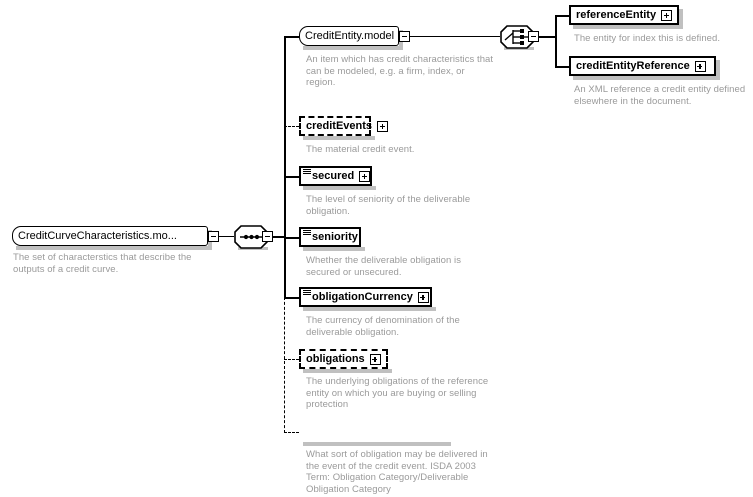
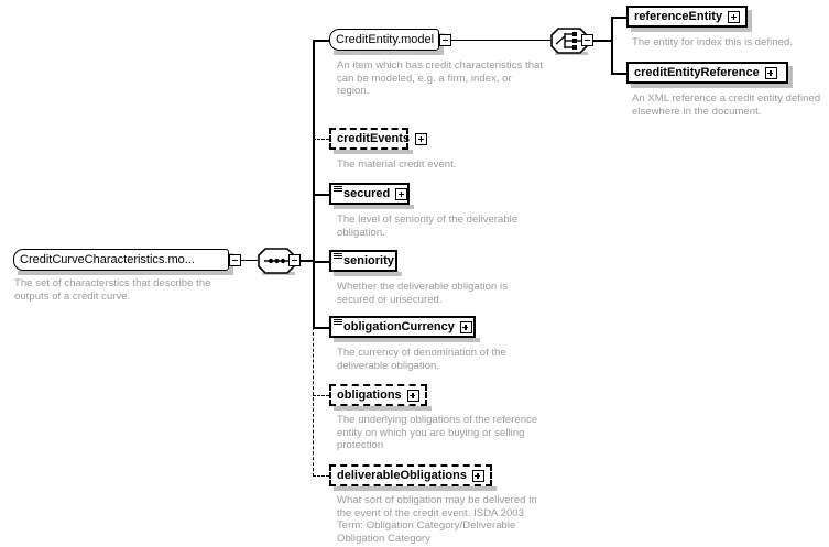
  CreditCurveCharacteristics.mo...
  The set of characterstics that describe the
  outputs of a credit curve.
  CreditEntity.model
  An item which has credit characteristics that
  can be modeled, e.g. a firm, index, or
  region.
  referenceEntity
  The entity for index this is defined.
  creditEntityReference
  An XML reference a credit entity defined
  elsewhere in the document.
  creditEvents
  The material credit event.
  secured
  The level of seniority of the deliverable
  obligation.
  seniority
  Whether the deliverable obligation is
  secured or unsecured.
  obligationCurrency
  The currency of denomination of the
  deliverable obligation.
  obligations
  The underlying obligations of the reference
  entity on which you are buying or selling
  protection
+ deliverableObligations
  What sort of obligation may be delivered in
  the event of the credit event. ISDA 2003
  Term: Obligation Category/Deliverable
  Obligation Category
